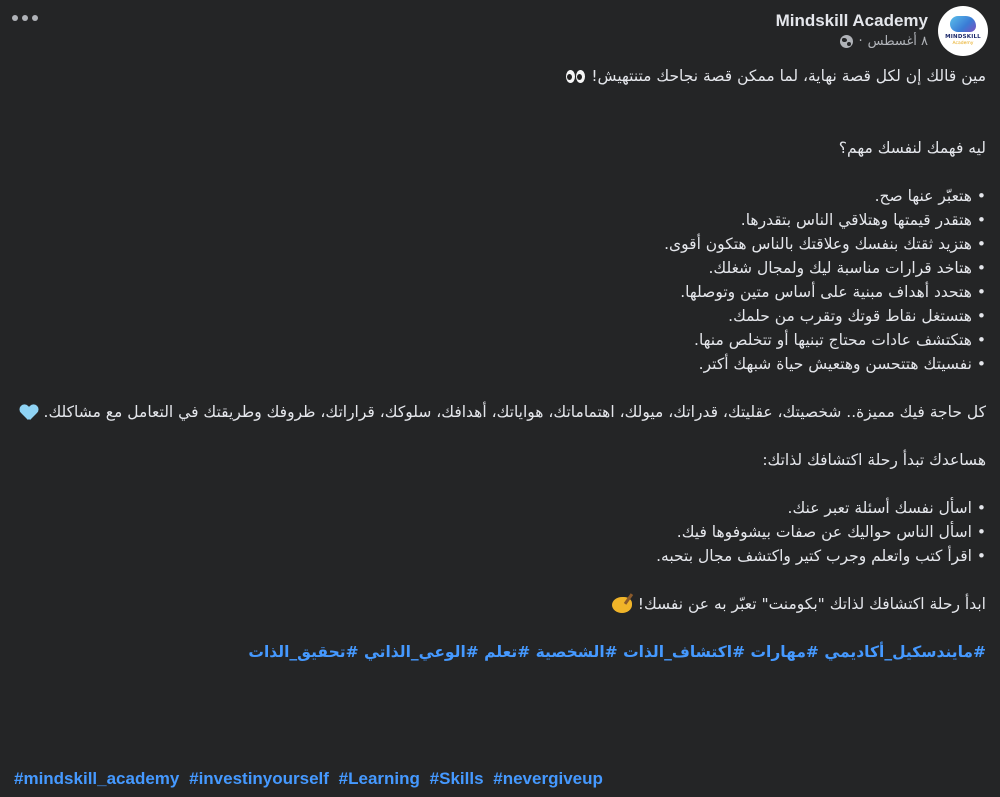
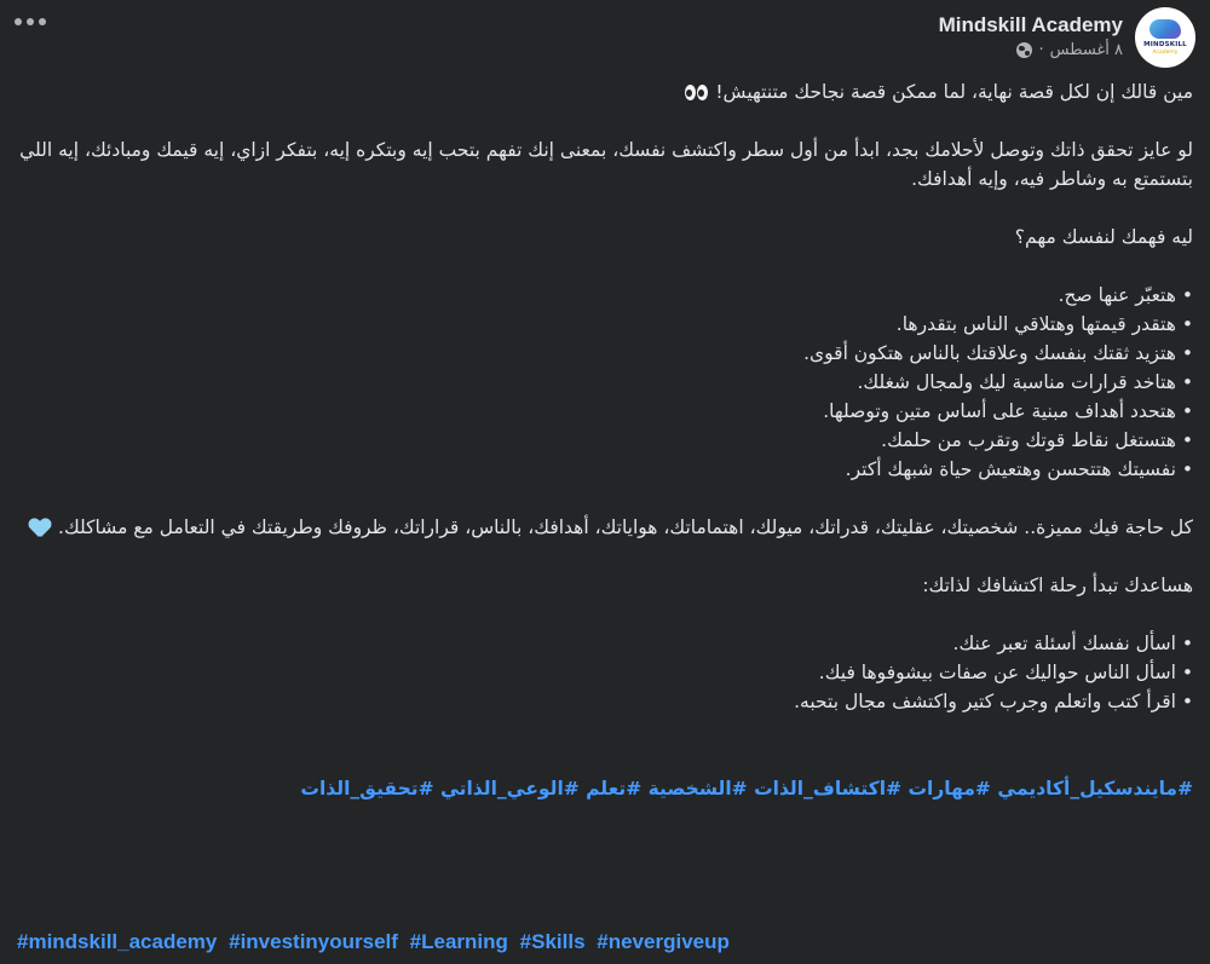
  Mindskill Academy
  ٨ أغسطس
  ·
  مين قالك إن لكل قصة نهاية، لما ممكن قصة نجاحك متنتهيش!
+ لو عايز تحقق ذاتك وتوصل لأحلامك بجد، ابدأ من أول سطر واكتشف نفسك، بمعنى إنك تفهم بتحب إيه وبتكره إيه، بتفكر ازاي، إيه قيمك ومبادئك، إيه اللي بتستمتع به وشاطر فيه، وإيه أهدافك.
  ليه فهمك لنفسك مهم؟
  هتعبّر عنها صح.
  هتقدر قيمتها وهتلاقي الناس بتقدرها.
  هتزيد ثقتك بنفسك وعلاقتك بالناس هتكون أقوى.
  هتاخد قرارات مناسبة ليك ولمجال شغلك.
  هتحدد أهداف مبنية على أساس متين وتوصلها.
  هتستغل نقاط قوتك وتقرب من حلمك.
- هتكتشف عادات محتاج تبنيها أو تتخلص منها.
  نفسيتك هتتحسن وهتعيش حياة شبهك أكتر.
- كل حاجة فيك مميزة.. شخصيتك، عقليتك، قدراتك، ميولك، اهتماماتك، هواياتك، أهدافك، سلوكك، قراراتك، ظروفك وطريقتك في التعامل مع مشاكلك.
+ كل حاجة فيك مميزة.. شخصيتك، عقليتك، قدراتك، ميولك، اهتماماتك، هواياتك، أهدافك، بالناس، قراراتك، ظروفك وطريقتك في التعامل مع مشاكلك.
  هساعدك تبدأ رحلة اكتشافك لذاتك:
  اسأل نفسك أسئلة تعبر عنك.
  اسأل الناس حواليك عن صفات بيشوفوها فيك.
  اقرأ كتب واتعلم وجرب كتير واكتشف مجال بتحبه.
- ابدأ رحلة اكتشافك لذاتك "بكومنت" تعبّر به عن نفسك!
  #مايندسكيل_أكاديمي #مهارات #اكتشاف_الذات #الشخصية #تعلم #الوعي_الذاتي #تحقيق_الذات
  #mindskill_academy #investinyourself #Learning #Skills #nevergiveup
